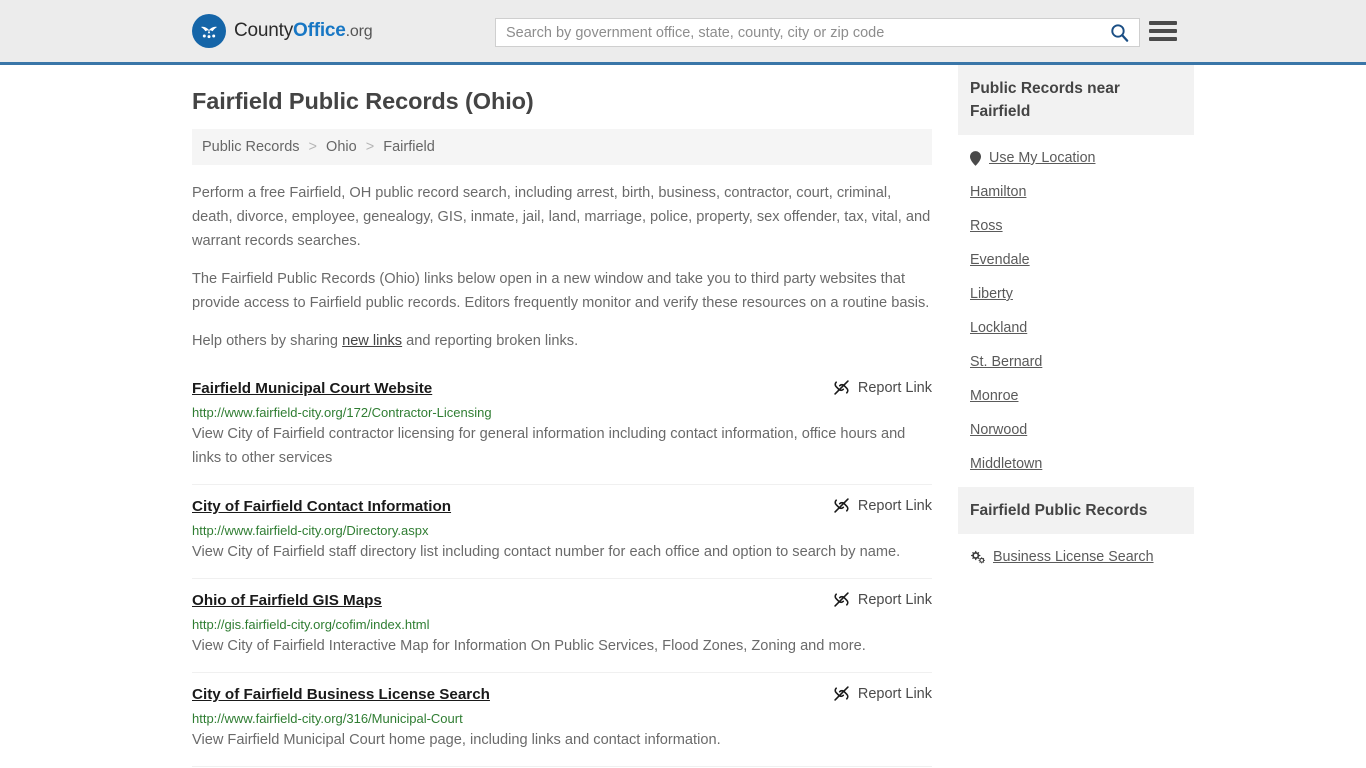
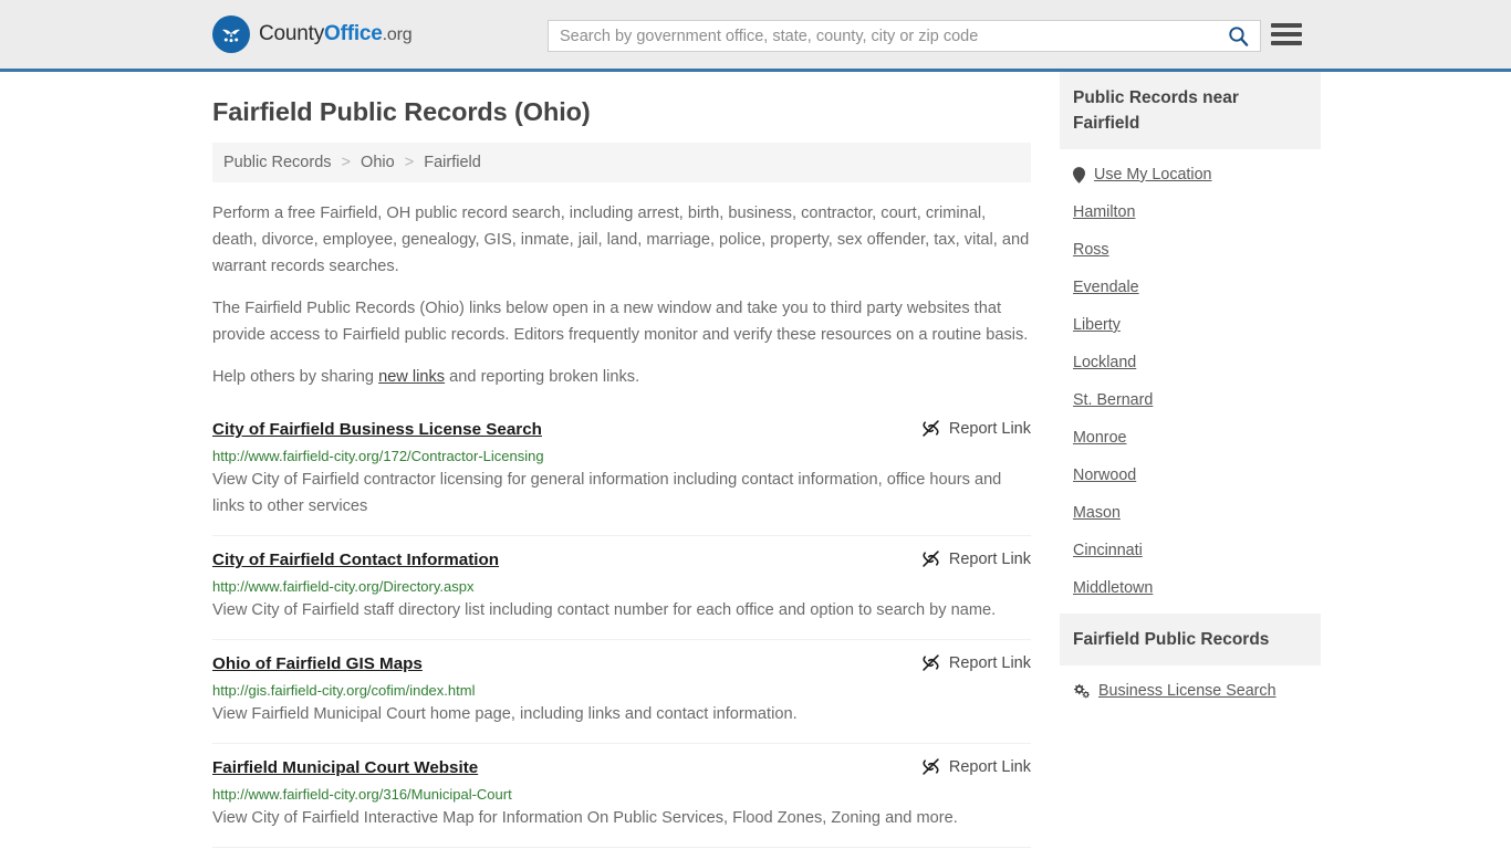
  CountyOffice.org
  Search by government office, state, county, city or zip code
  Fairfield Public Records (Ohio)
  Public Records > Ohio > Fairfield
  Perform a free Fairfield, OH public record search, including arrest, birth, business, contractor, court, criminal, death, divorce, employee, genealogy, GIS, inmate, jail, land, marriage, police, property, sex offender, tax, vital, and warrant records searches.
  The Fairfield Public Records (Ohio) links below open in a new window and take you to third party websites that provide access to Fairfield public records. Editors frequently monitor and verify these resources on a routine basis.
  Help others by sharing new links and reporting broken links.
- Fairfield Municipal Court Website
+ City of Fairfield Business License Search
  Report Link
  http://www.fairfield-city.org/172/Contractor-Licensing
  View City of Fairfield contractor licensing for general information including contact information, office hours and links to other services
  City of Fairfield Contact Information
  Report Link
  http://www.fairfield-city.org/Directory.aspx
  View City of Fairfield staff directory list including contact number for each office and option to search by name.
  Ohio of Fairfield GIS Maps
  Report Link
  http://gis.fairfield-city.org/cofim/index.html
- View City of Fairfield Interactive Map for Information On Public Services, Flood Zones, Zoning and more.
+ View Fairfield Municipal Court home page, including links and contact information.
- City of Fairfield Business License Search
+ Fairfield Municipal Court Website
  Report Link
  http://www.fairfield-city.org/316/Municipal-Court
- View Fairfield Municipal Court home page, including links and contact information.
+ View City of Fairfield Interactive Map for Information On Public Services, Flood Zones, Zoning and more.
  Public Records near Fairfield
  Use My Location
  Hamilton
  Ross
  Evendale
  Liberty
  Lockland
  St. Bernard
  Monroe
  Norwood
+ Mason
+ Cincinnati
  Middletown
  Fairfield Public Records
  Business License Search
